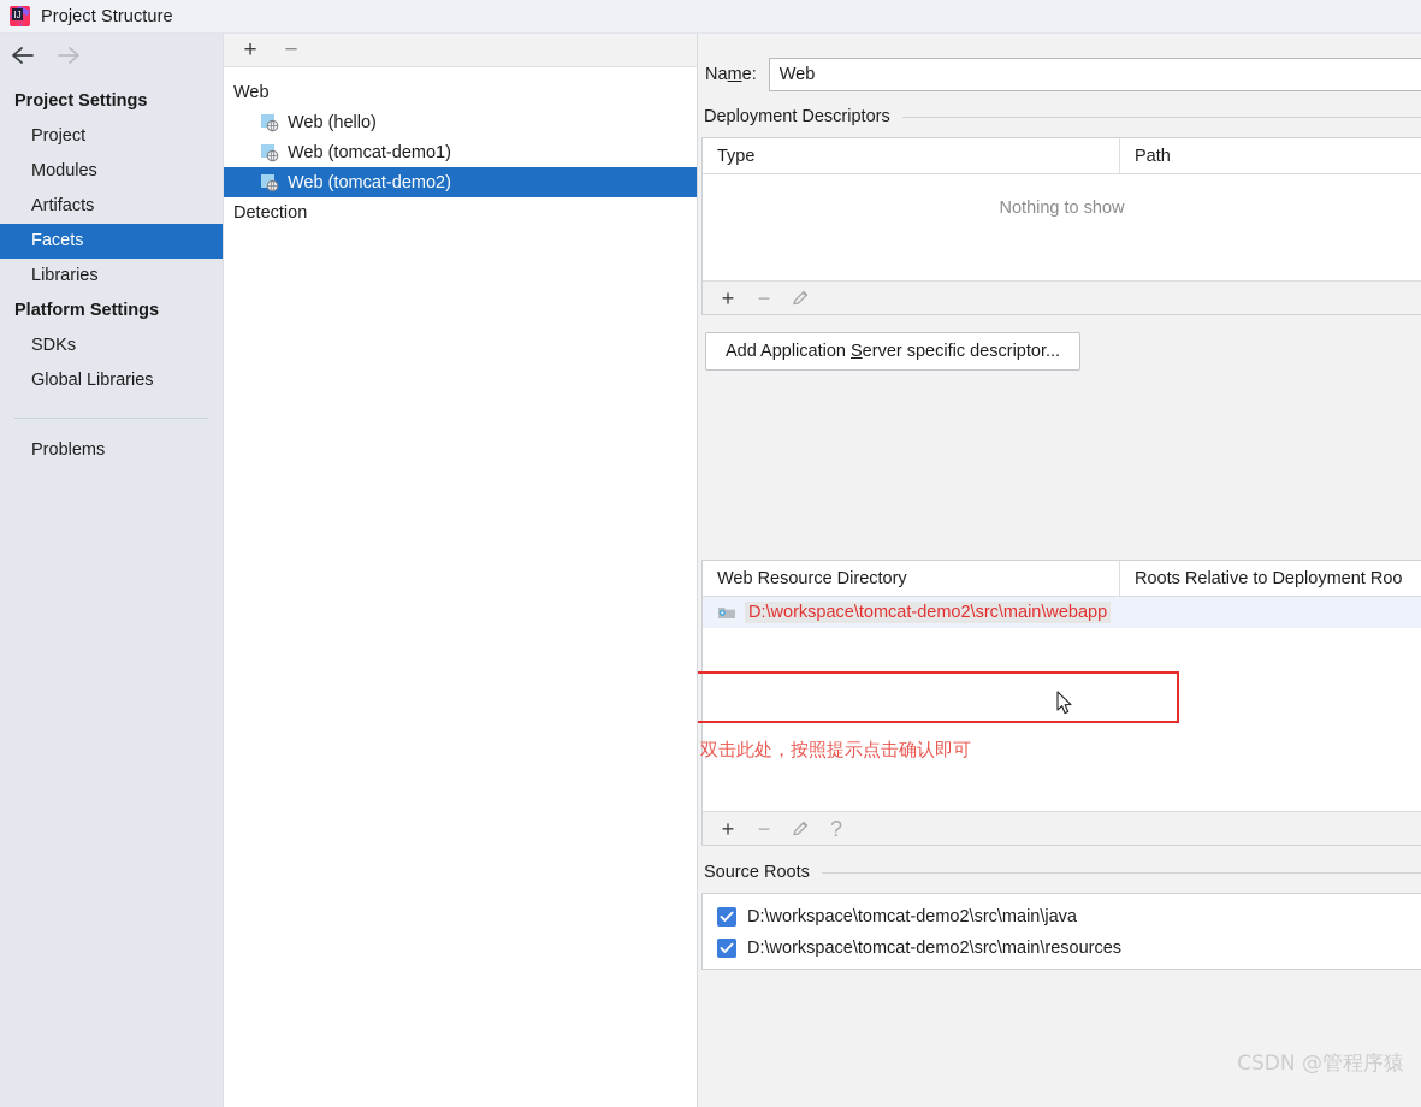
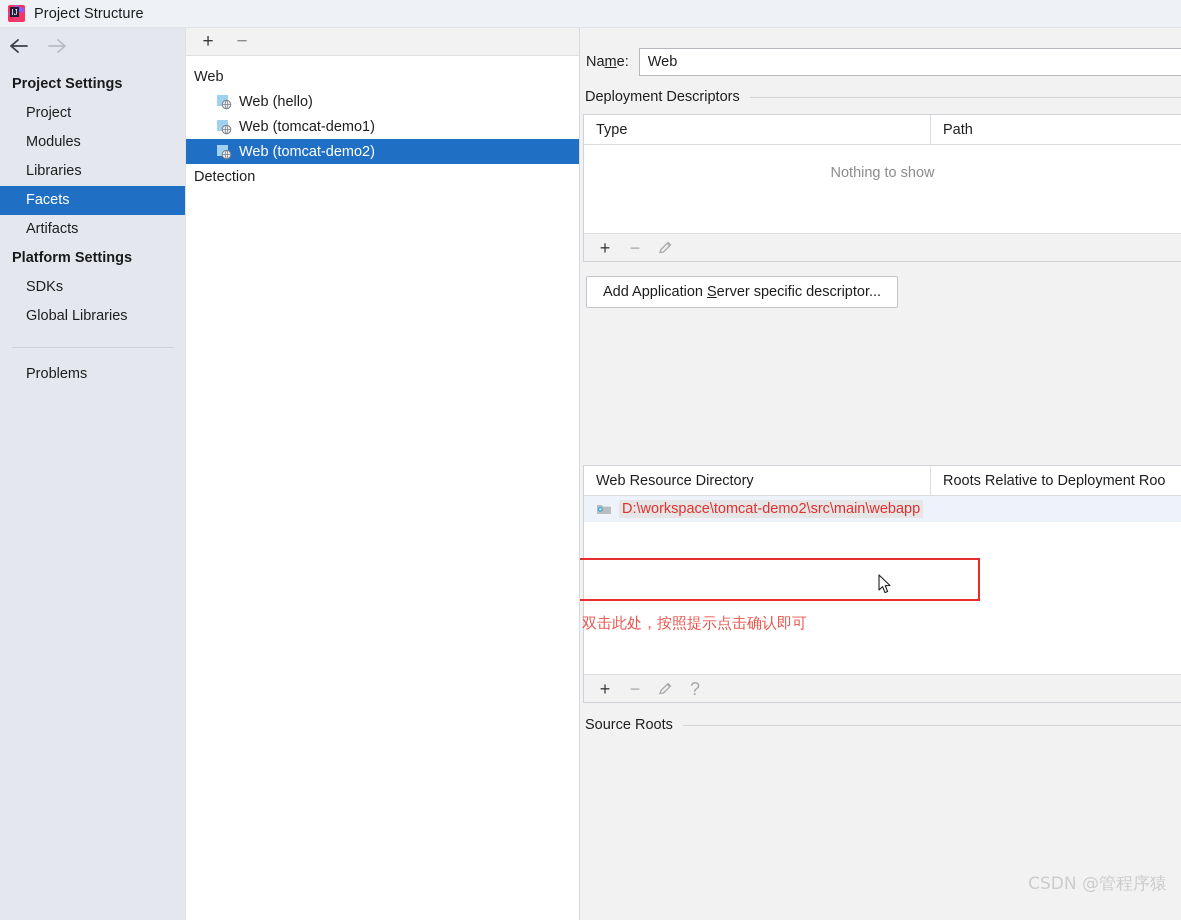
  IJ
  Project Structure
  Project Settings
  Project
  Modules
- Artifacts
+ Libraries
  Facets
- Libraries
+ Artifacts
  Platform Settings
  SDKs
  Global Libraries
  Problems
  +
  −
  Web
  Web (hello)
  Web (tomcat-demo1)
  Web (tomcat-demo2)
  Detection
  Name:
  Web
  Deployment Descriptors
  Type
  Path
  Nothing to show
  +
  −
  Add Application Server specific descriptor...
  Web Resource Directory
  Roots Relative to Deployment Roo
  D:\workspace\tomcat-demo2\src\main\webapp
  +
  −
  ?
  Source Roots
- D:\workspace\tomcat-demo2\src\main\java
- D:\workspace\tomcat-demo2\src\main\resources
  双击此处，按照提示点击确认即可
  CSDN @管程序猿
